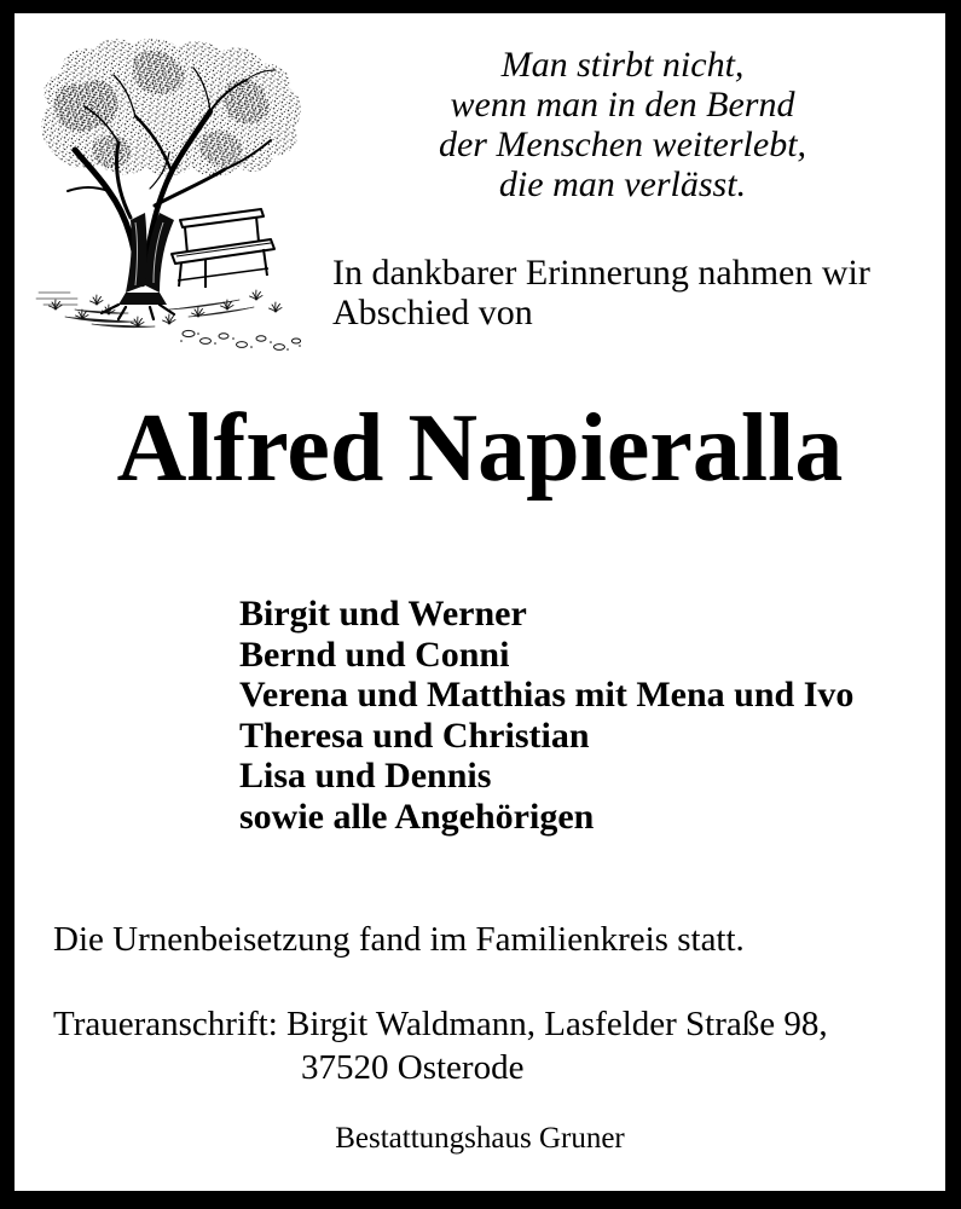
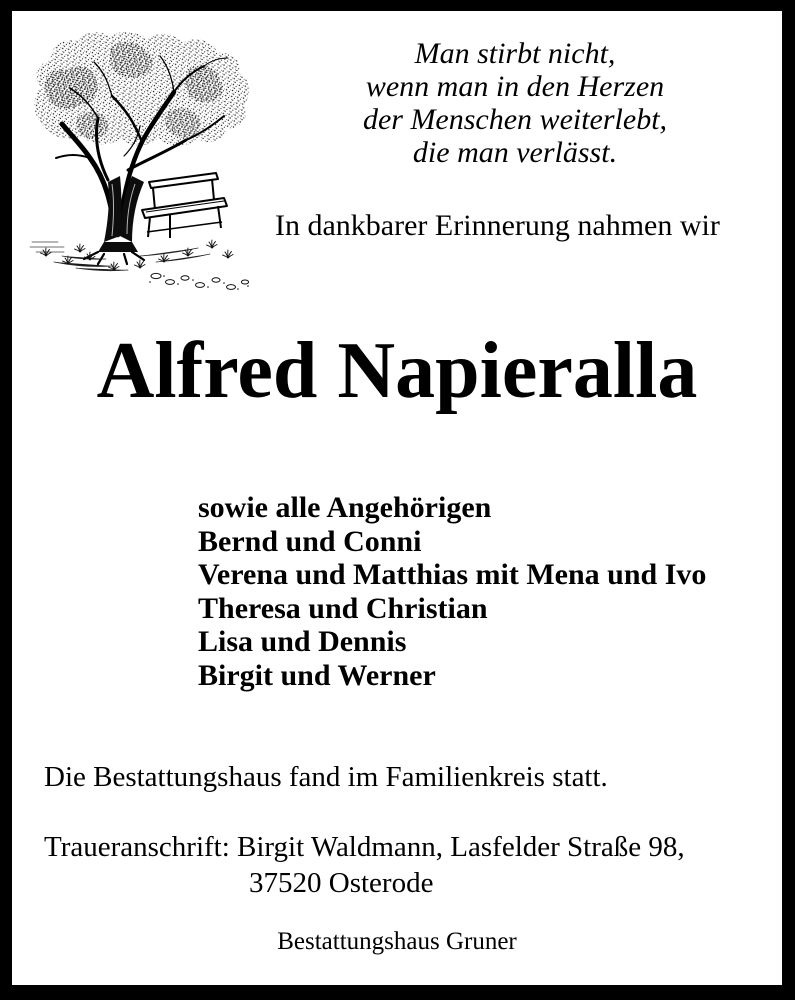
  Man stirbt nicht,
- wenn man in den Bernd
+ wenn man in den Herzen
  der Menschen weiterlebt,
  die man verlässt.
  In dankbarer Erinnerung nahmen wir
- Abschied von
  Alfred Napieralla
- Birgit und Werner
+ sowie alle Angehörigen
  Bernd und Conni
  Verena und Matthias mit Mena und Ivo
  Theresa und Christian
  Lisa und Dennis
- sowie alle Angehörigen
+ Birgit und Werner
- Die Urnenbeisetzung fand im Familienkreis statt.
+ Die Bestattungshaus fand im Familienkreis statt.
  Traueranschrift: Birgit Waldmann, Lasfelder Straße 98,
  37520 Osterode
  Bestattungshaus Gruner
